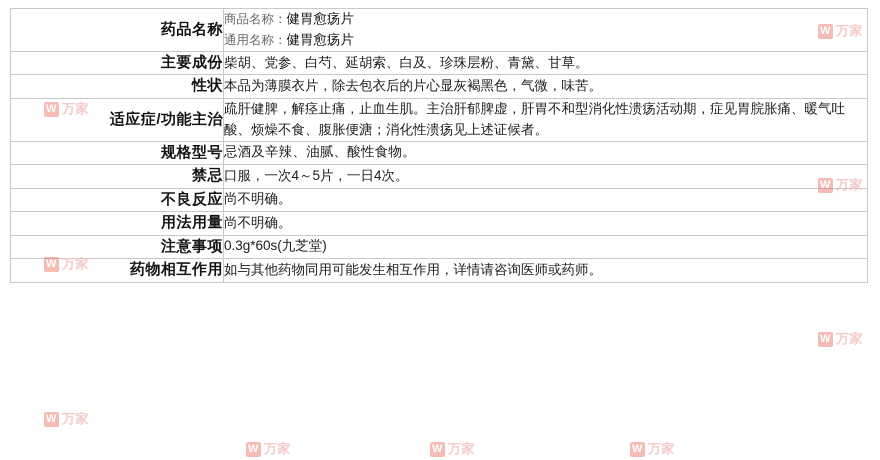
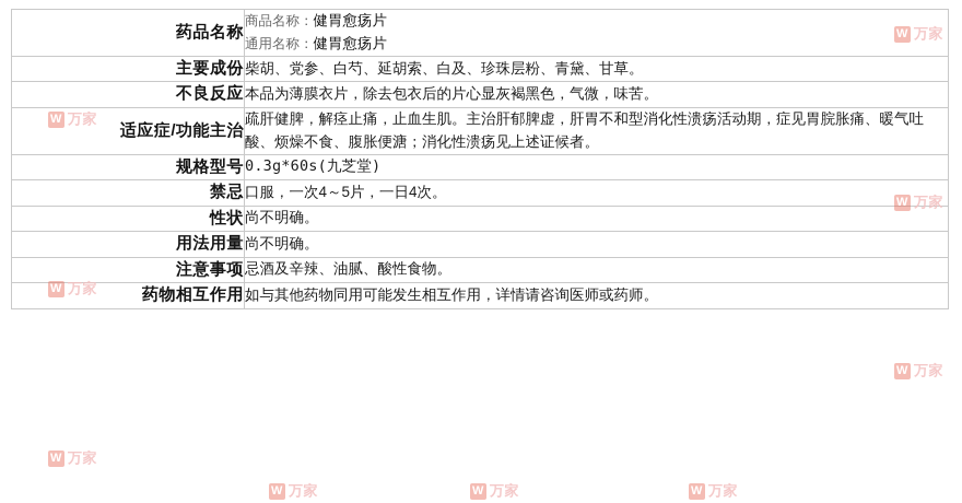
  药品名称	商品名称：健胃愈疡片 通用名称：健胃愈疡片
  主要成份	柴胡、党参、白芍、延胡索、白及、珍珠层粉、青黛、甘草。
- 性状	本品为薄膜衣片，除去包衣后的片心显灰褐黑色，气微，味苦。
+ 不良反应	本品为薄膜衣片，除去包衣后的片心显灰褐黑色，气微，味苦。
  适应症/功能主治	疏肝健脾，解痉止痛，止血生肌。主治肝郁脾虚，肝胃不和型消化性溃疡活动期，症见胃脘胀痛、暖气吐酸、烦燥不食、腹胀便溏；消化性溃疡见上述证候者。
- 规格型号	忌酒及辛辣、油腻、酸性食物。
+ 规格型号	0.3g*60s(九芝堂)
  禁忌	口服，一次4～5片，一日4次。
- 不良反应	尚不明确。
+ 性状	尚不明确。
  用法用量	尚不明确。
- 注意事项	0.3g*60s(九芝堂)
+ 注意事项	忌酒及辛辣、油腻、酸性食物。
  药物相互作用	如与其他药物同用可能发生相互作用，详情请咨询医师或药师。
  W 万家
  W 万家
  W 万家
  W 万家
  W 万家
  W 万家
  W 万家
  W 万家
  W 万家
